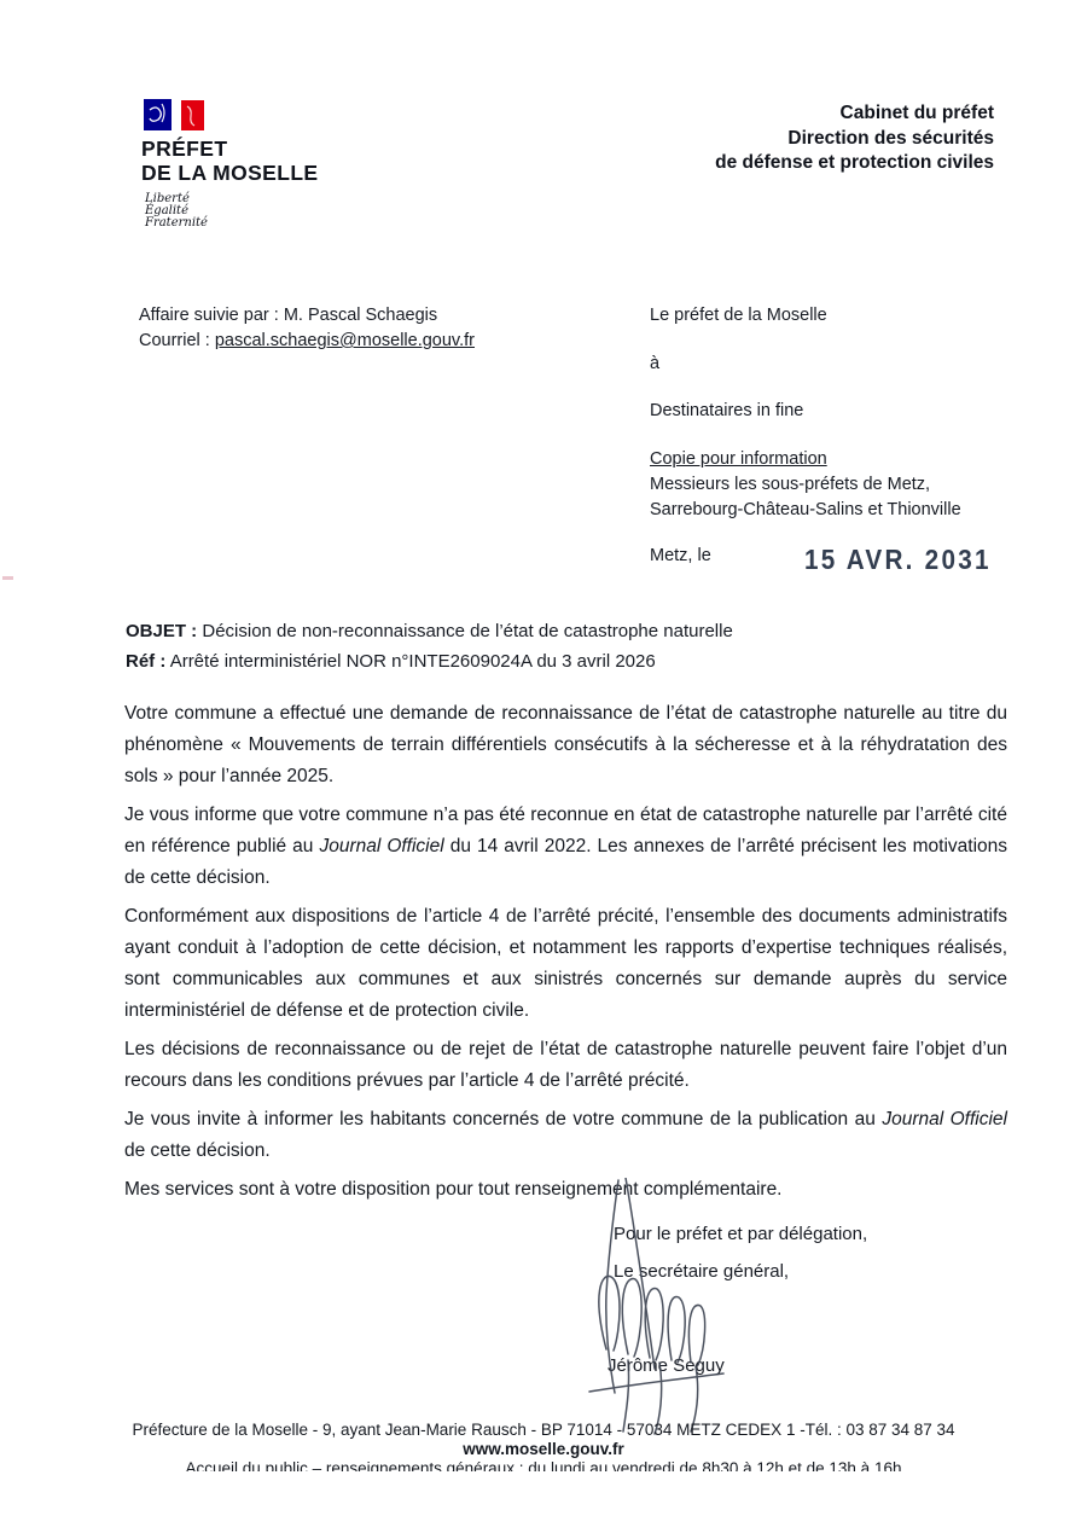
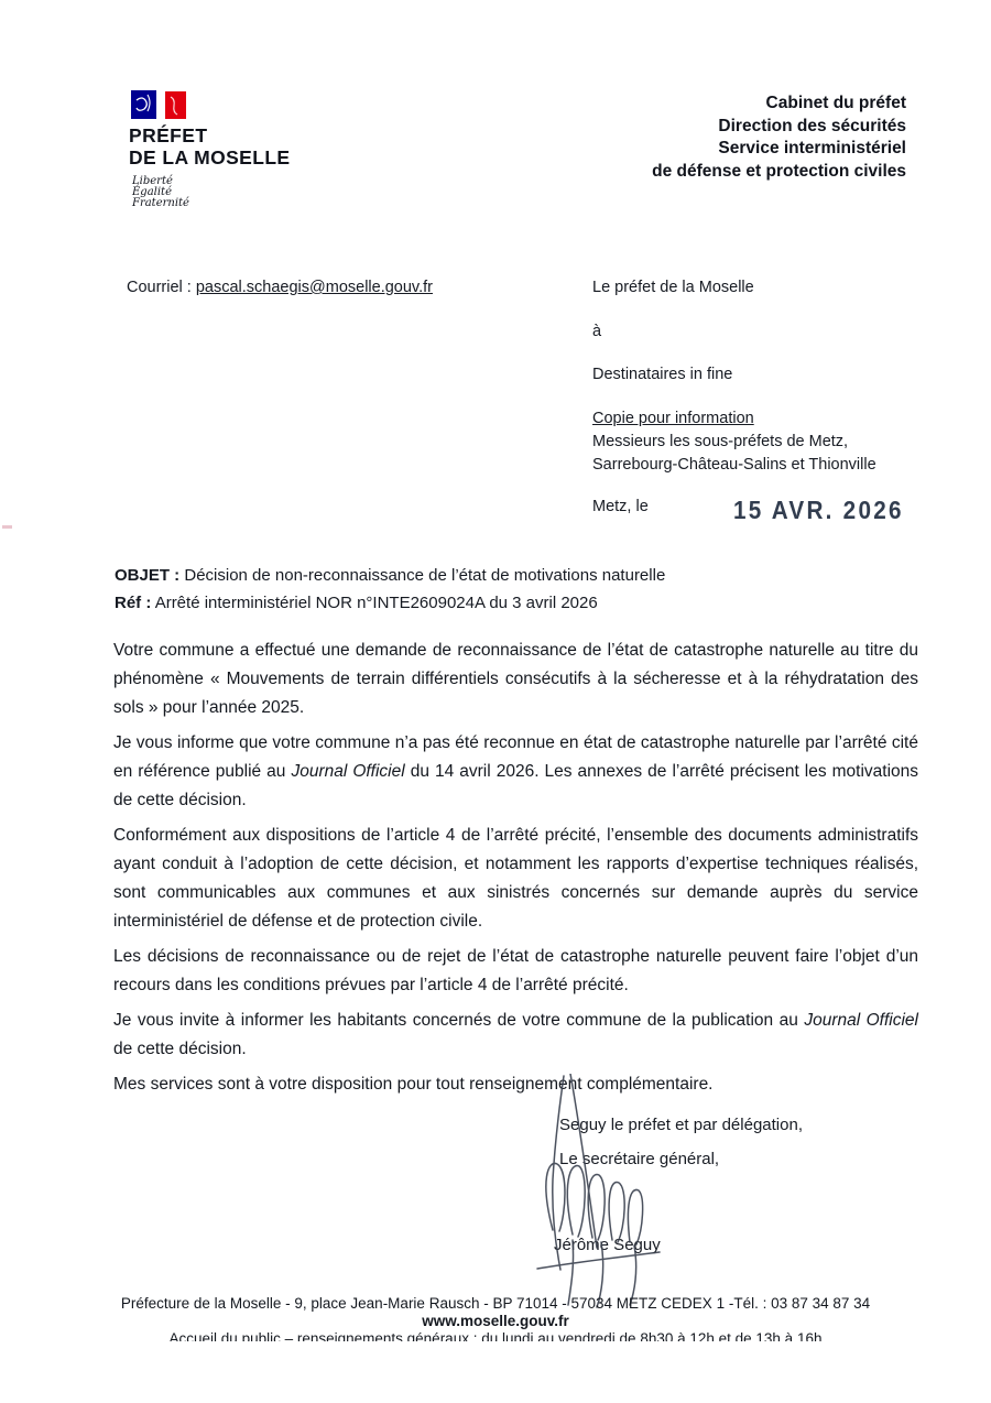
  PRÉFET
  DE LA MOSELLE
  Liberté
  Égalité
  Fraternité
  Cabinet du préfet
  Direction des sécurités
+ Service interministériel
  de défense et protection civiles
- Affaire suivie par : M. Pascal Schaegis
  Courriel : pascal.schaegis@moselle.gouv.fr
  Le préfet de la Moselle
  à
  Destinataires in fine
  Copie pour information
  Messieurs les sous-préfets de Metz,
  Sarrebourg-Château-Salins et Thionville
  Metz, le
- 15 AVR. 2031
+ 15 AVR. 2026
- OBJET : Décision de non-reconnaissance de l’état de catastrophe naturelle
+ OBJET : Décision de non-reconnaissance de l’état de motivations naturelle
  Réf : Arrêté interministériel NOR n°INTE2609024A du 3 avril 2026
  Votre commune a effectué une demande de reconnaissance de l’état de catastrophe naturelle au titre du phénomène « Mouvements de terrain différentiels consécutifs à la sécheresse et à la réhydratation des sols » pour l’année 2025.
- Je vous informe que votre commune n’a pas été reconnue en état de catastrophe naturelle par l’arrêté cité en référence publié au Journal Officiel du 14 avril 2022. Les annexes de l’arrêté précisent les motivations de cette décision.
+ Je vous informe que votre commune n’a pas été reconnue en état de catastrophe naturelle par l’arrêté cité en référence publié au Journal Officiel du 14 avril 2026. Les annexes de l’arrêté précisent les motivations de cette décision.
  Conformément aux dispositions de l’article 4 de l’arrêté précité, l’ensemble des documents administratifs ayant conduit à l’adoption de cette décision, et notamment les rapports d’expertise techniques réalisés, sont communicables aux communes et aux sinistrés concernés sur demande auprès du service interministériel de défense et de protection civile.
  Les décisions de reconnaissance ou de rejet de l’état de catastrophe naturelle peuvent faire l’objet d’un recours dans les conditions prévues par l’article 4 de l’arrêté précité.
  Je vous invite à informer les habitants concernés de votre commune de la publication au Journal Officiel de cette décision.
  Mes services sont à votre disposition pour tout renseignemt complémentaire.
- Pour le préfet et par délégation,
+ Seguy le préfet et par délégation,
  Le secrétaire général,
  Jérôme Seguy
- Préfecture de la Moselle - 9, ayant Jean-Marie Rausch - BP 71014 - 57034 METZ CEDEX 1 -Tél. : 03 87 34 87 34
+ Préfecture de la Moselle - 9, place Jean-Marie Rausch - BP 71014 - 57034 METZ CEDEX 1 -Tél. : 03 87 34 87 34
  www.moselle.gouv.fr
  Accueil du public – renseignements généraux : du lundi au vendredi de 8h30 à 12h et de 13h à 16h
